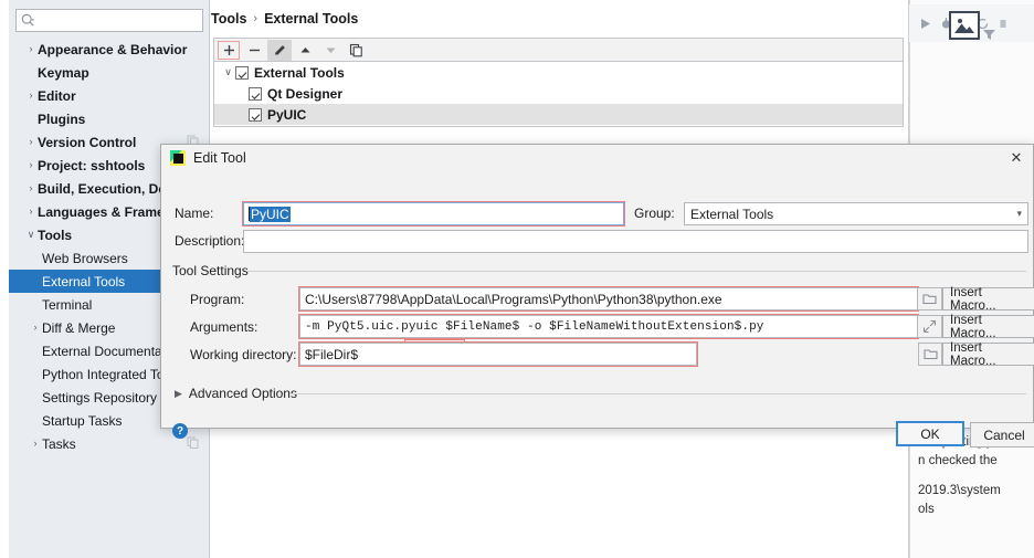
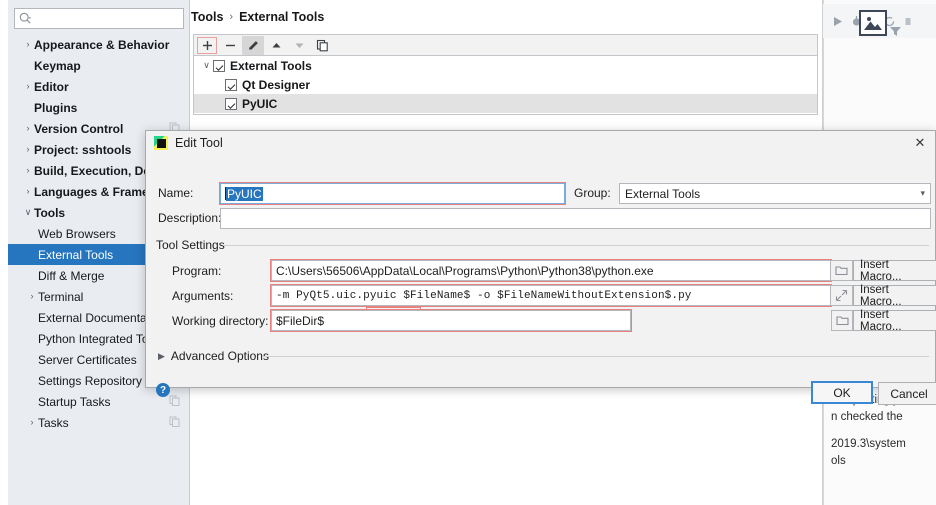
  ›
  Appearance & Behavior
  Keymap
  ›
  Editor
  Plugins
  ›
  Version Control
  ›
  Project: sshtools
  ›
  Build, Execution, D
  ›
  Languages & Fram
  ∨
  Tools
  Web Browsers
  External Tools
- Terminal
+ Diff & Merge
  ›
- Diff & Merge
+ Terminal
  External Documenta
  Python Integrated T
+ Server Certificates
  Settings Repository
  Startup Tasks
  ›
  Tasks
  Tools
  ›
  External Tools
  ∨
  External Tools
  Qt Designer
  PyUIC
  n checked the
  2019.3\system
  ols
  Edit Tool
  ✕
  Name:
  PyUIC
  Group:
  External Tools
  ▾
  Description
  Tool Settings
  Program:
- C:\Users\87798\AppData\Local\Programs\Python\Python38\python.exe
+ C:\Users\56506\AppData\Local\Programs\Python\Python38\python.exe
  Insert Macro...
  Arguments:
  -m PyQt5.uic.pyuic $FileName$ -o $FileNameWithoutExtension$.py
  Insert Macro...
  Working directory:
  $FileDir$
  Insert Macro...
  ▶
  Advanced Option
  ?
  OK
  Cancel
